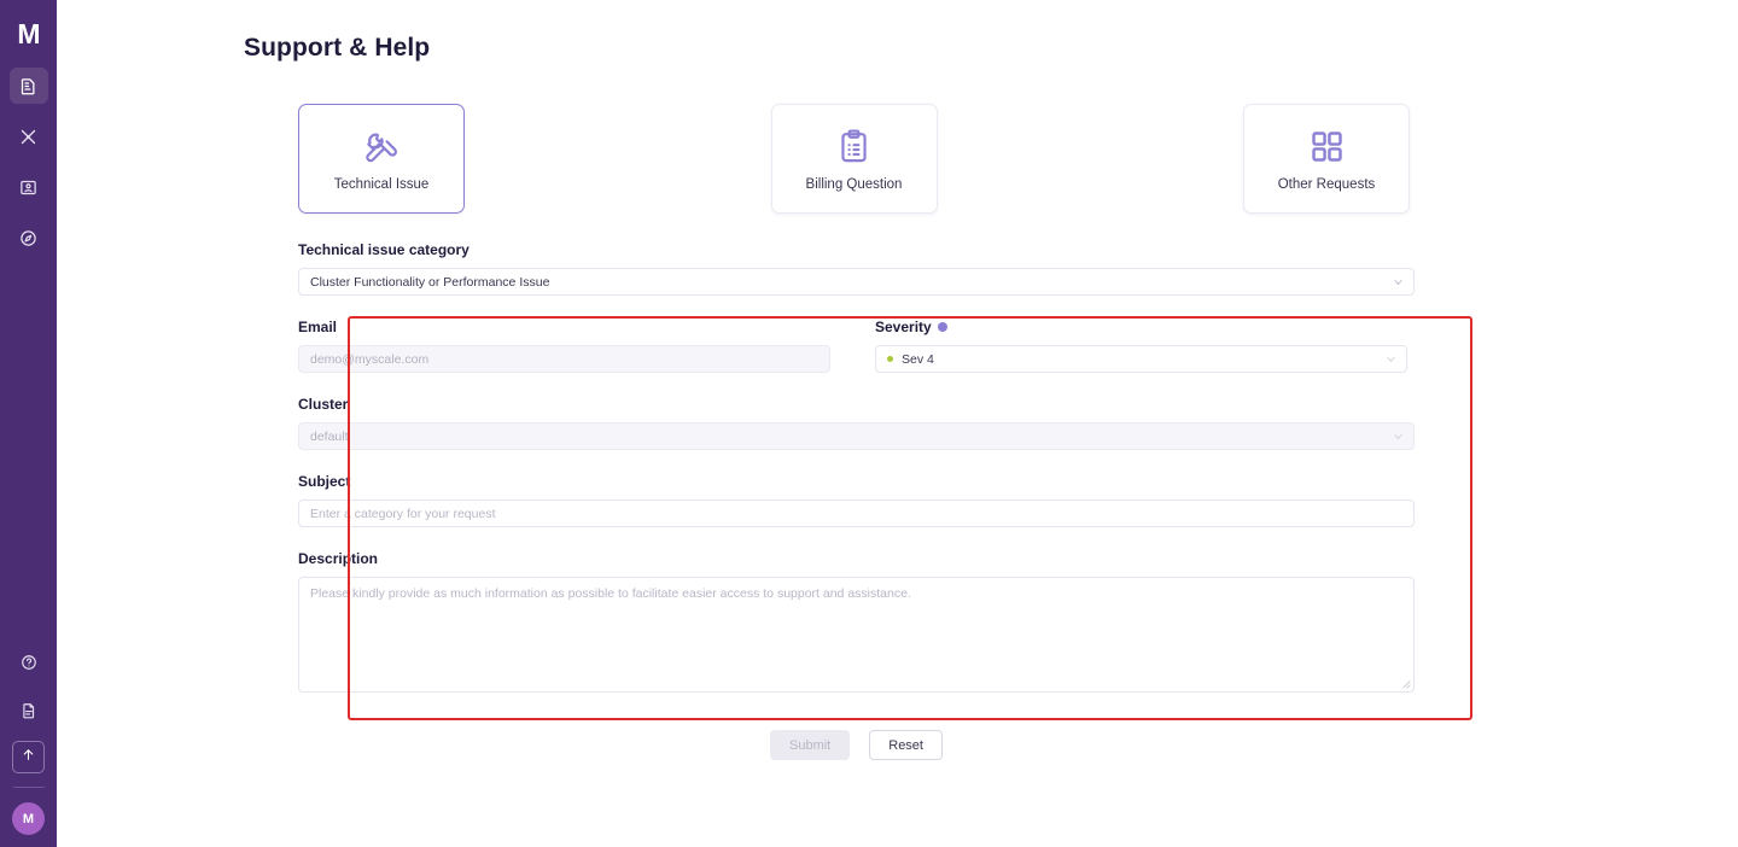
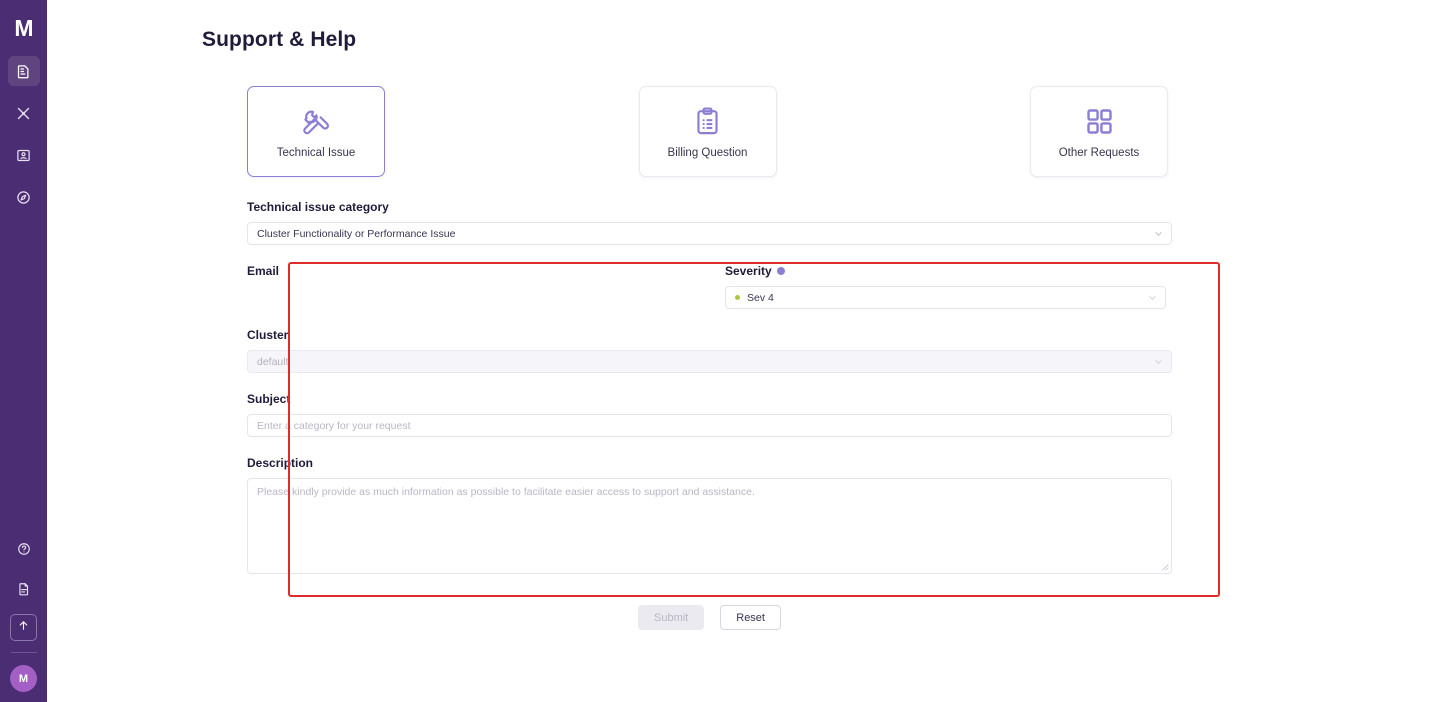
  M
  M
  Support & Help
  Technical Issue
  Billing Question
  Other Requests
  Technical issue category
  Cluster Functionality or Performance Issue
  Email
- demo@myscale.com
  Severity
  Sev 4
  Cluster
  default
  Subject
  Enter a category for your request
  Description
  Please kindly provide as much information as possible to facilitate easier access to support and assistance.
  Submit
  Reset
